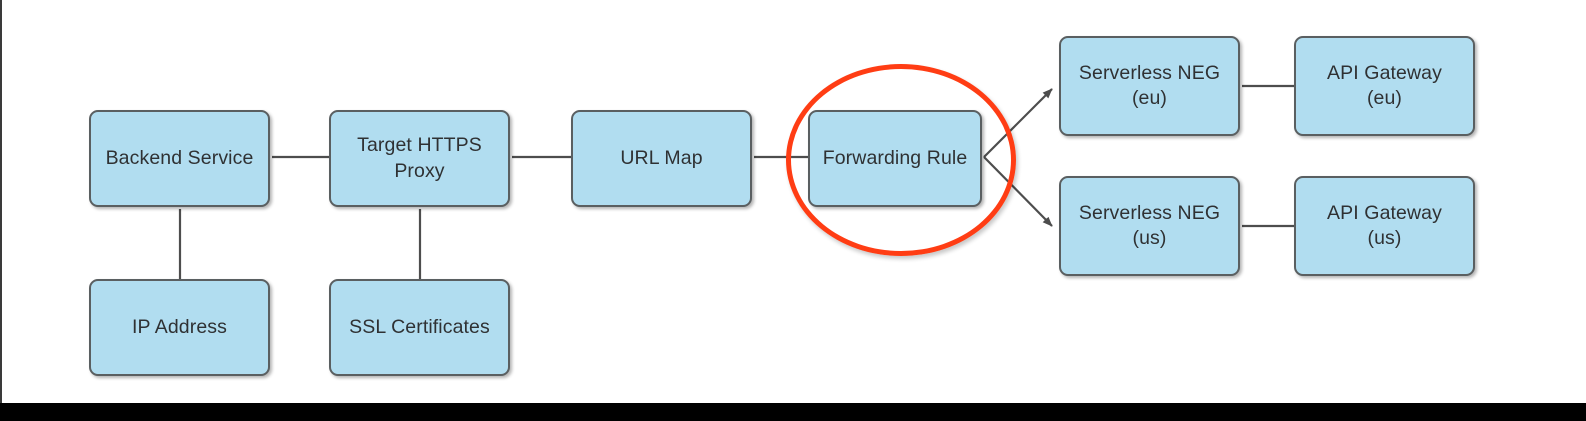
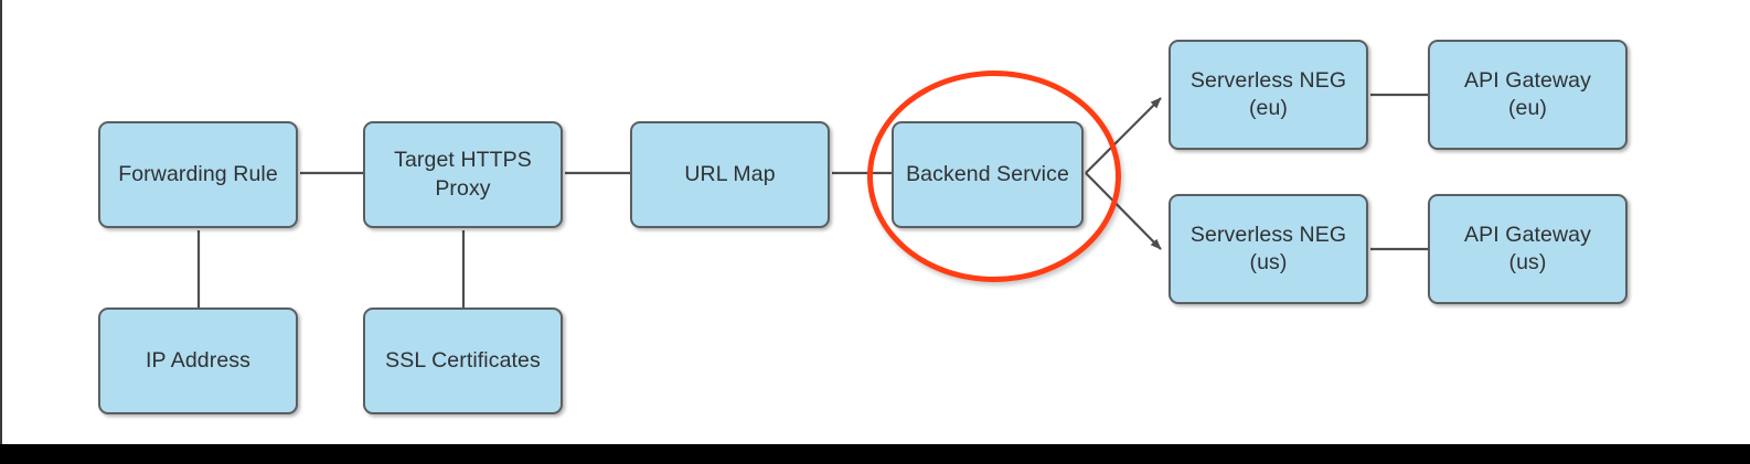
- Backend Service
+ Forwarding Rule
  Target HTTPS
  Proxy
  URL Map
- Forwarding Rule
+ Backend Service
  IP Address
  SSL Certificates
  Serverless NEG
  (eu)
  Serverless NEG
  (us)
  API Gateway
  (eu)
  API Gateway
  (us)
